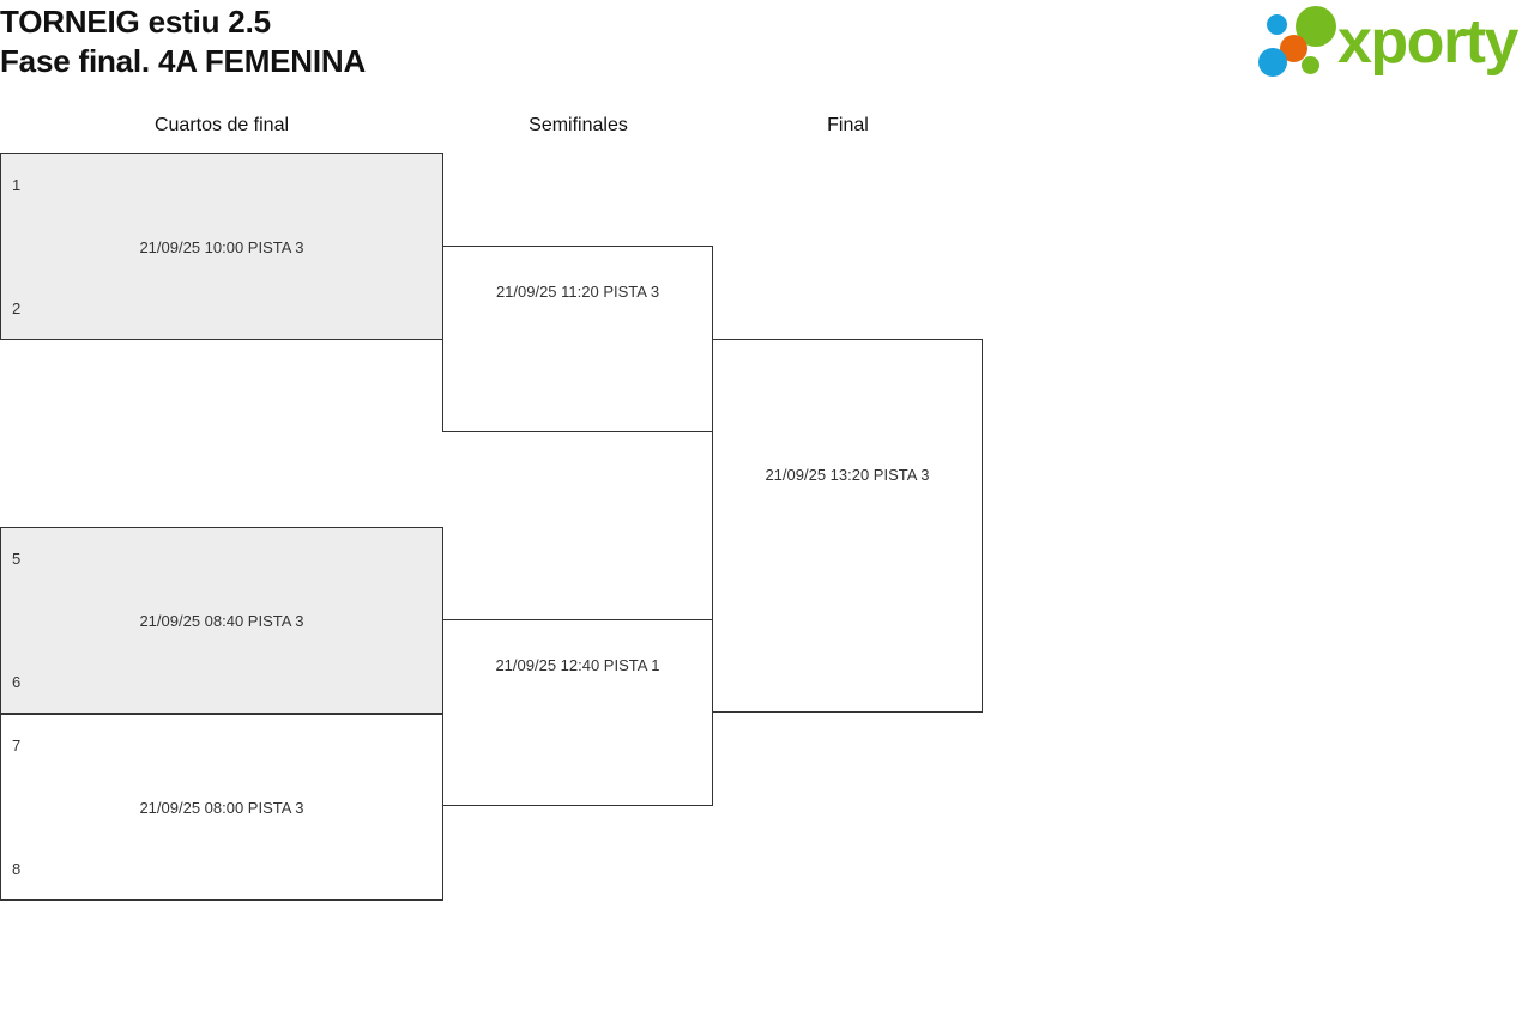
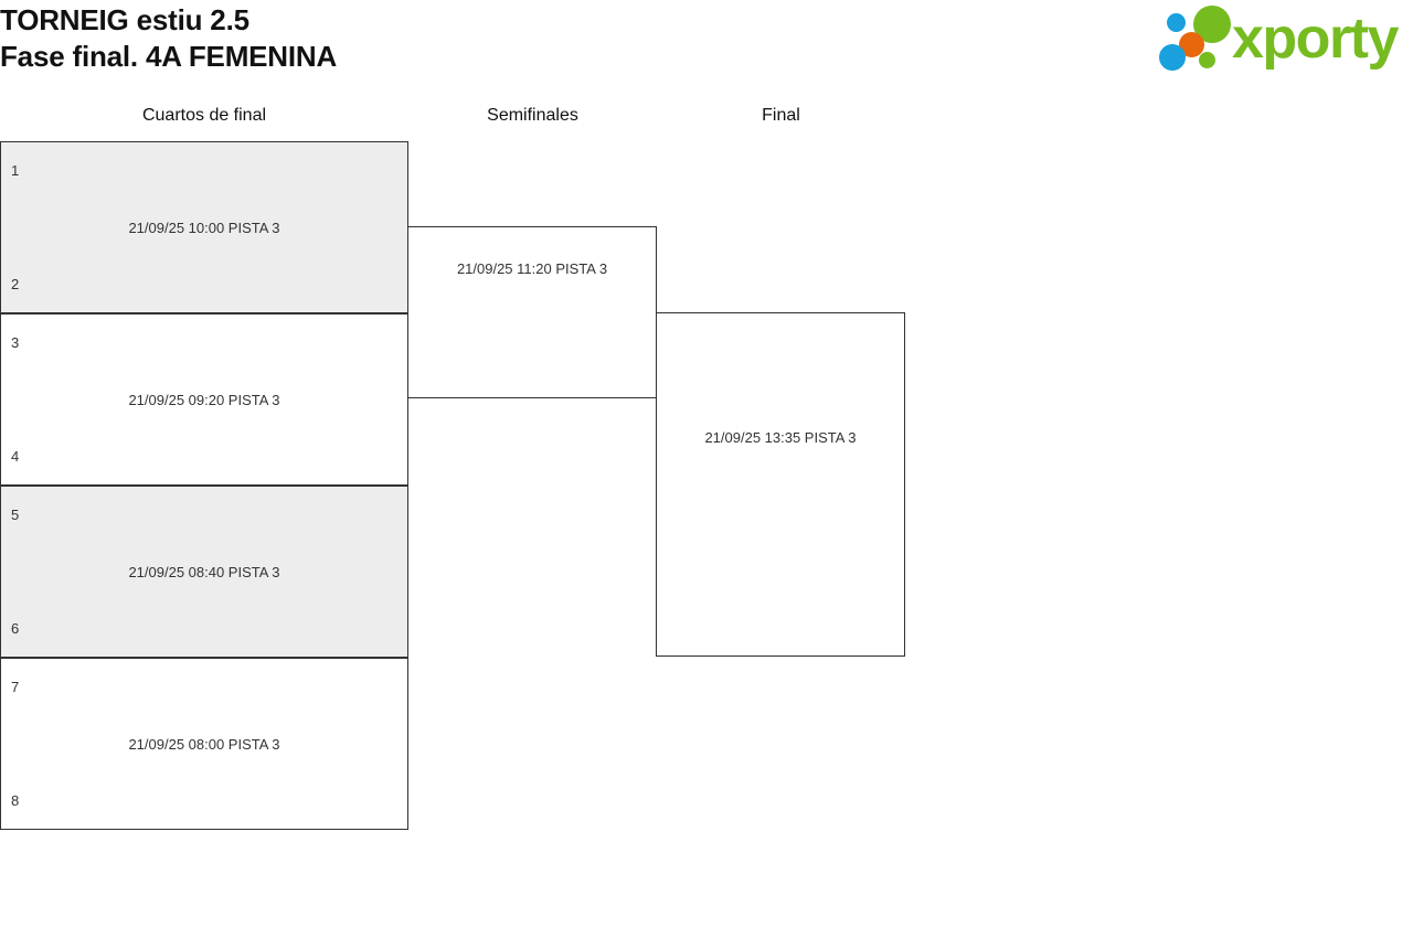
  TORNEIG estiu 2.5
  Fase final. 4A FEMENINA
  xporty
  Cuartos de final
  Semifinales
  Final
  1
  2
  21/09/25 10:00 PISTA 3
+ 3
+ 4
+ 21/09/25 09:20 PISTA 3
  5
  6
  21/09/25 08:40 PISTA 3
  7
  8
  21/09/25 08:00 PISTA 3
  21/09/25 11:20 PISTA 3
- 21/09/25 12:40 PISTA 1
- 21/09/25 13:20 PISTA 3
+ 21/09/25 13:35 PISTA 3
